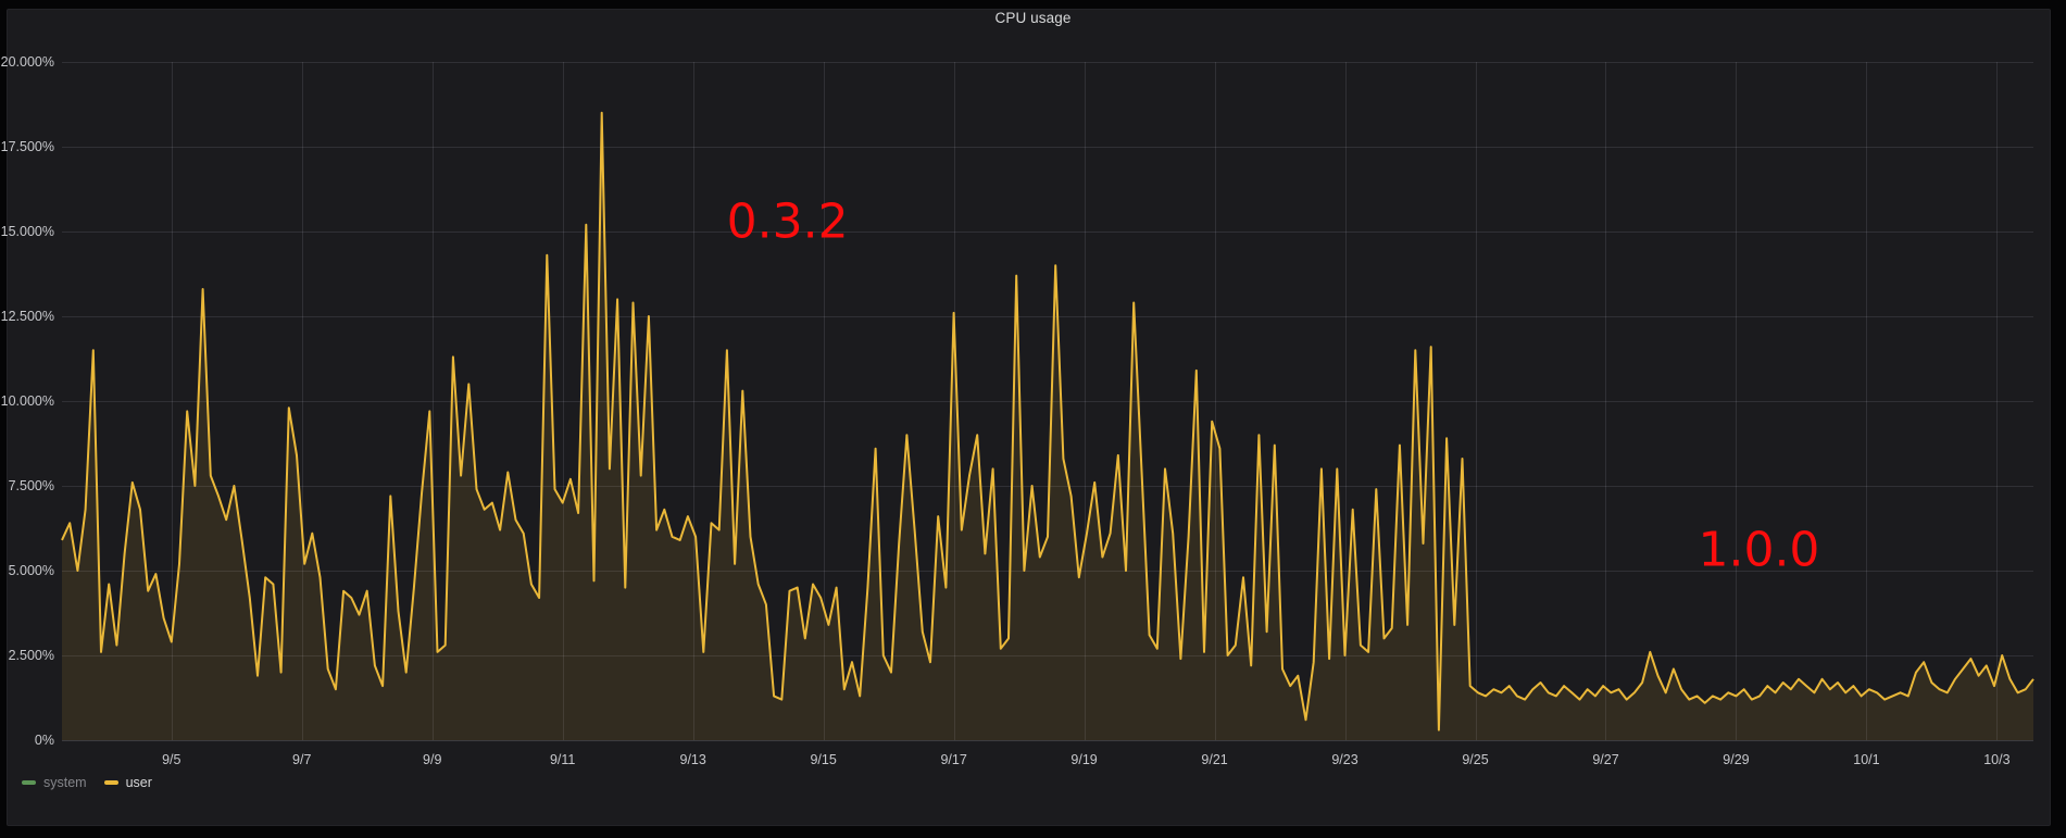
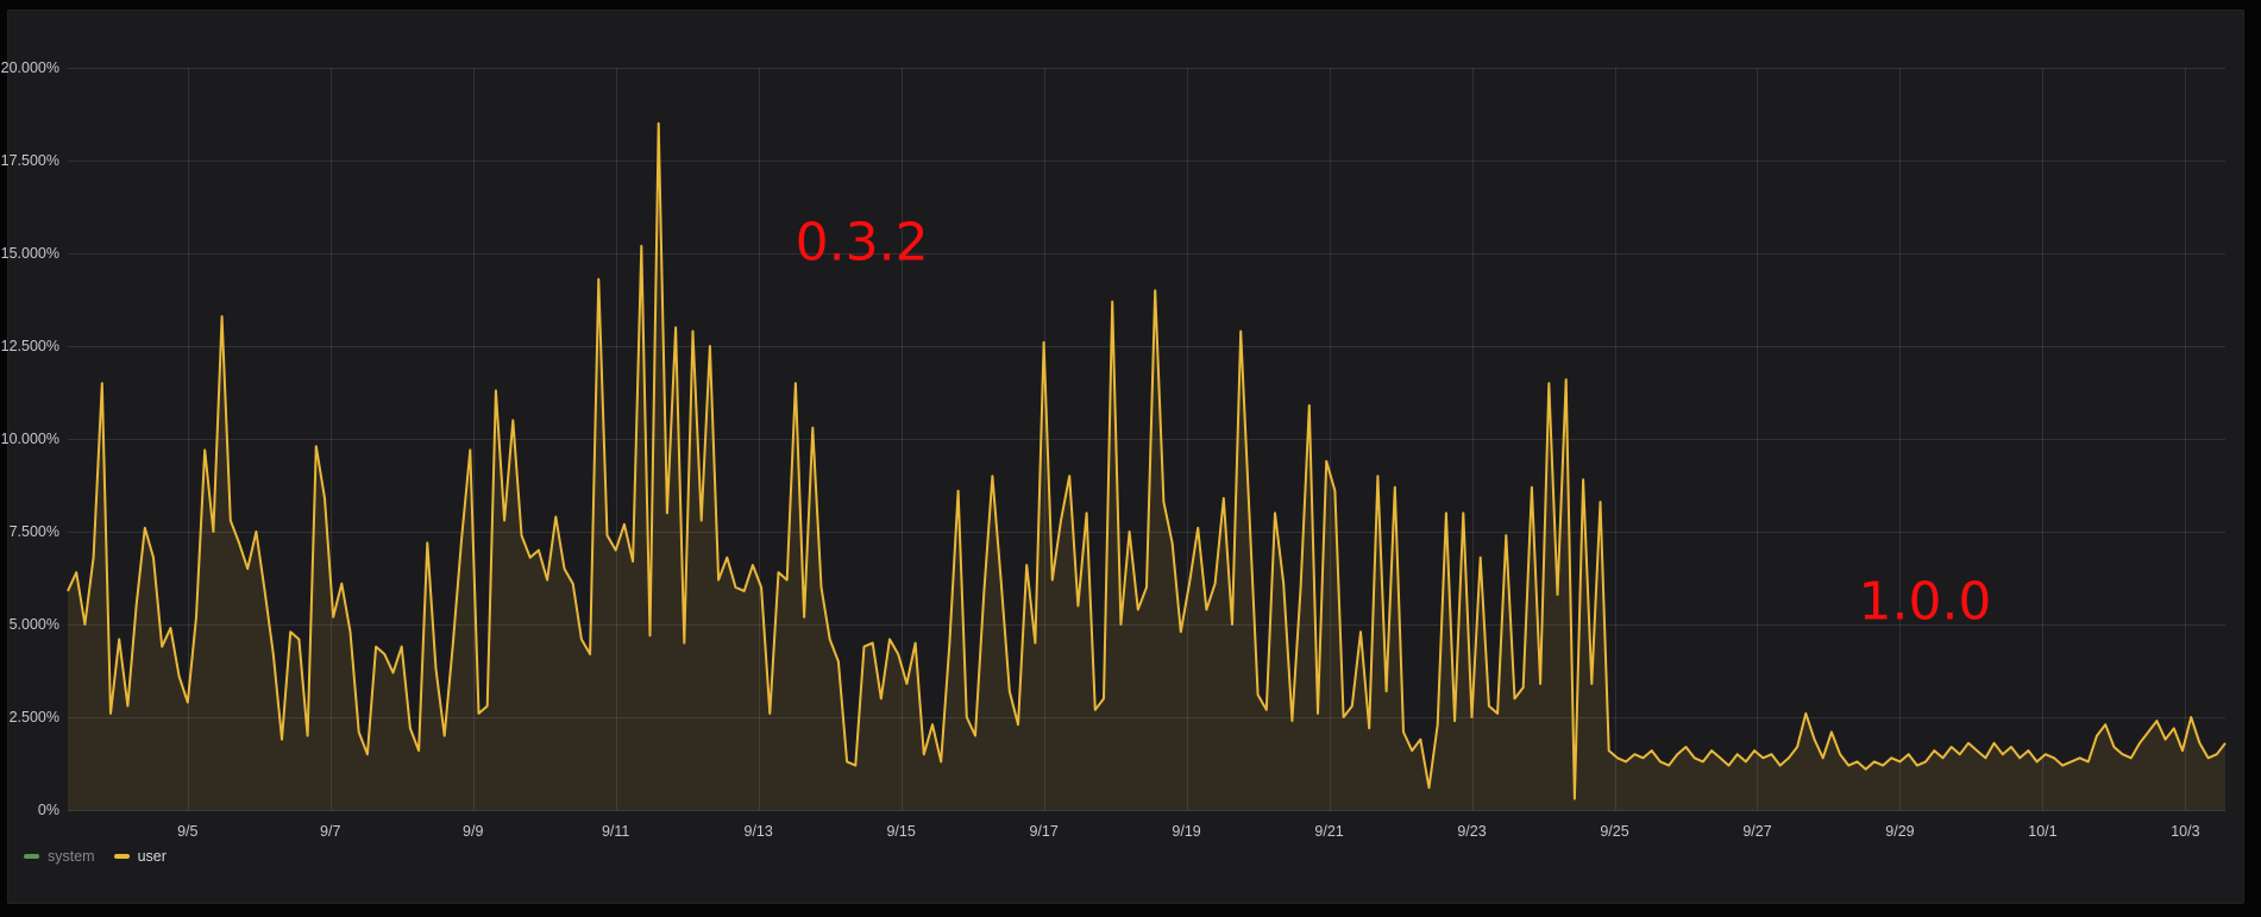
- CPU usage
  0%
  2.500%
  5.000%
  7.500%
  10.000%
  12.500%
  15.000%
  17.500%
  20.000%
  9/5
  9/7
  9/9
  9/11
  9/13
  9/15
  9/17
  9/19
  9/21
  9/23
  9/25
  9/27
  9/29
  10/1
  10/3
  0.3.2
  1.0.0
  system
  user
